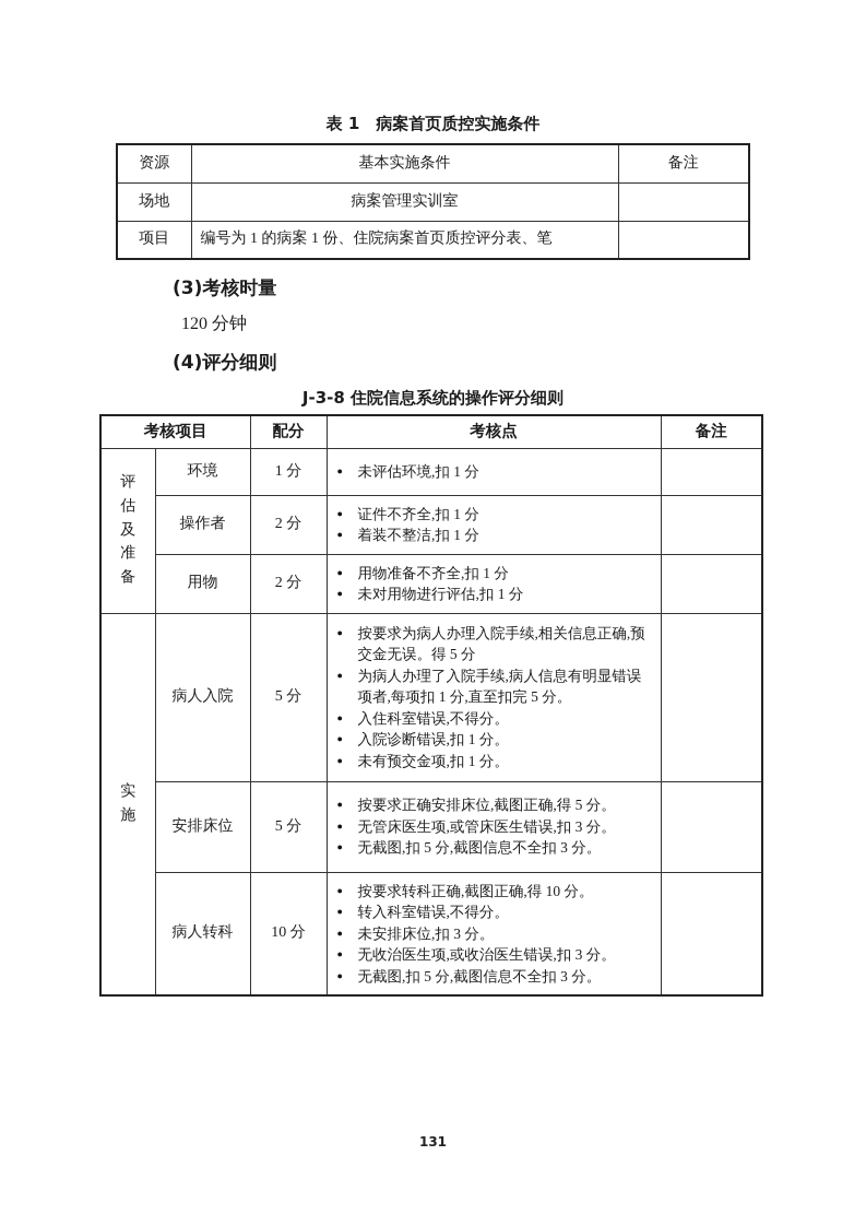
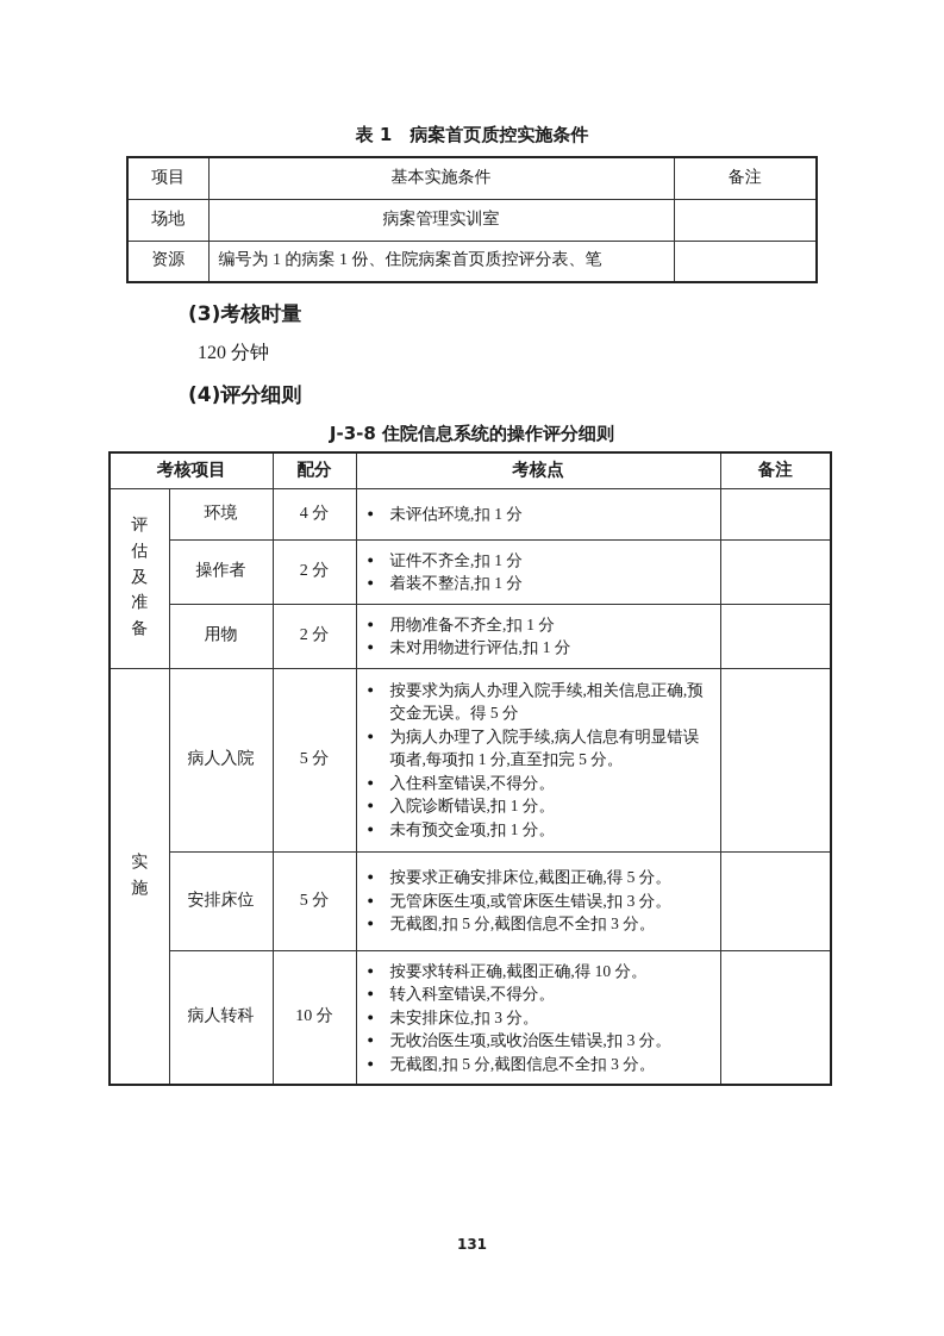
  表 1 病案首页质控实施条件
- 资源	基本实施条件	备注
+ 项目	基本实施条件	备注
  场地	病案管理实训室
- 项目	编号为 1 的病案 1 份、住院病案首页质控评分表、笔
+ 资源	编号为 1 的病案 1 份、住院病案首页质控评分表、笔
  (3)考核时量
  120 分钟
  (4)评分细则
  J-3-8 住院信息系统的操作评分细则
  考核项目	配分	考核点	备注
- 评估及准备	环境	1 分	● 未评估环境,扣 1 分
+ 评估及准备	环境	4 分	● 未评估环境,扣 1 分
  操作者	2 分	● 证件不齐全,扣 1 分 ● 着装不整洁,扣 1 分
  用物	2 分	● 用物准备不齐全,扣 1 分 ● 未对用物进行评估,扣 1 分
  实施	病人入院	5 分	● 按要求为病人办理入院手续,相关信息正确,预交金无误。得 5 分 ● 为病人办理了入院手续,病人信息有明显错误项者,每项扣 1 分,直至扣完 5 分。 ● 入住科室错误,不得分。 ● 入院诊断错误,扣 1 分。 ● 未有预交金项,扣 1 分。
  安排床位	5 分	● 按要求正确安排床位,截图正确,得 5 分。 ● 无管床医生项,或管床医生错误,扣 3 分。 ● 无截图,扣 5 分,截图信息不全扣 3 分。
  病人转科	10 分	● 按要求转科正确,截图正确,得 10 分。 ● 转入科室错误,不得分。 ● 未安排床位,扣 3 分。 ● 无收治医生项,或收治医生错误,扣 3 分。 ● 无截图,扣 5 分,截图信息不全扣 3 分。
  131
